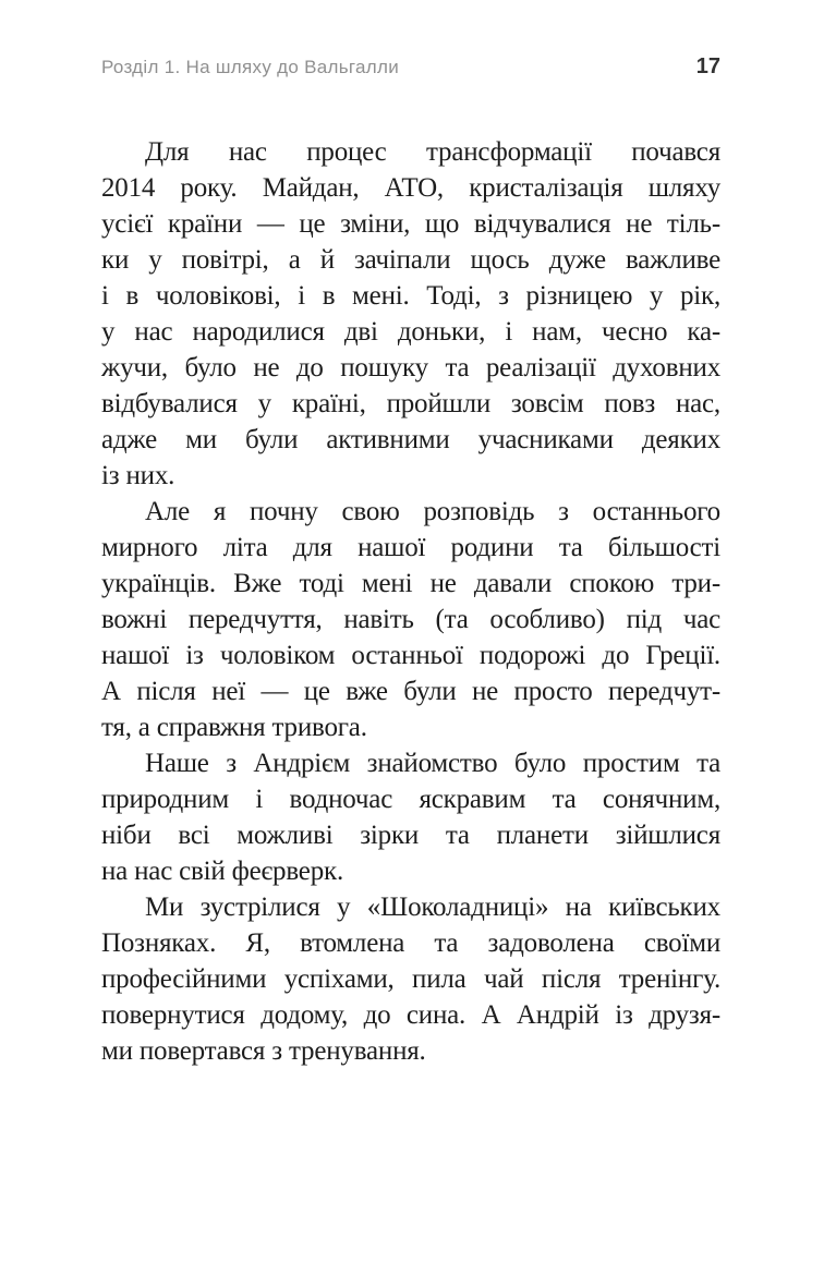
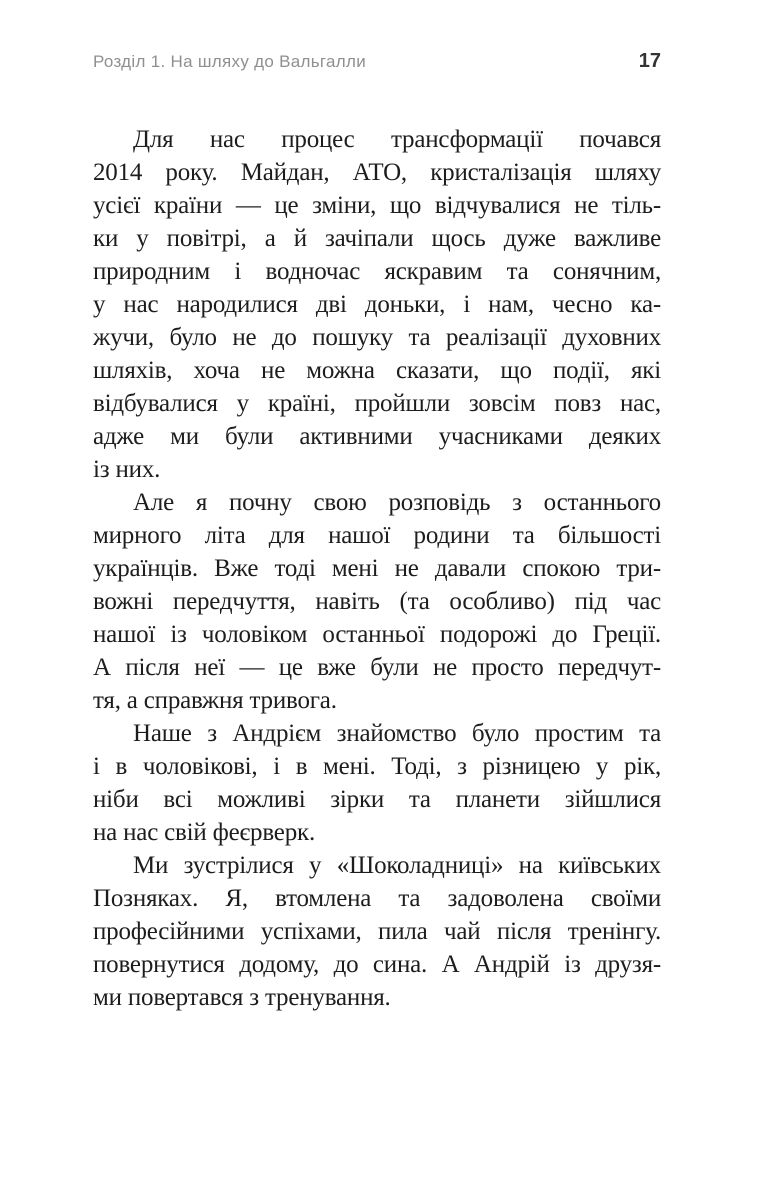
  Розділ 1. На шляху до Вальгалли
  17
  Для нас процес трансформації почався
  2014 року. Майдан, АТО, кристалізація шляху
  усієї країни — це зміни, що відчувалися не тіль-
  ки у повітрі, а й зачіпали щось дуже важливе
- і в чоловікові, і в мені. Тоді, з різницею у рік,
+ природним і водночас яскравим та сонячним,
  у нас народилися дві доньки, і нам, чесно ка-
  жучи, було не до пошуку та реалізації духовних
+ шляхів, хоча не можна сказати, що події, які
  відбувалися у країні, пройшли зовсім повз нас,
  адже ми були активними учасниками деяких
  із них.
  Але я почну свою розповідь з останнього
  мирного літа для нашої родини та більшості
  українців. Вже тоді мені не давали спокою три-
  вожні передчуття, навіть (та особливо) під час
  нашої із чоловіком останньої подорожі до Греції.
  А після неї — це вже були не просто передчут-
  тя, а справжня тривога.
  Наше з Андрієм знайомство було простим та
- природним і водночас яскравим та сонячним,
+ і в чоловікові, і в мені. Тоді, з різницею у рік,
  ніби всі можливі зірки та планети зійшлися
  на нас свій феєрверк.
  Ми зустрілися у «Шоколадниці» на київських
  Позняках. Я, втомлена та задоволена своїми
  професійними успіхами, пила чай після тренінгу.
  повернутися додому, до сина. А Андрій із друзя-
  ми повертався з тренування.
